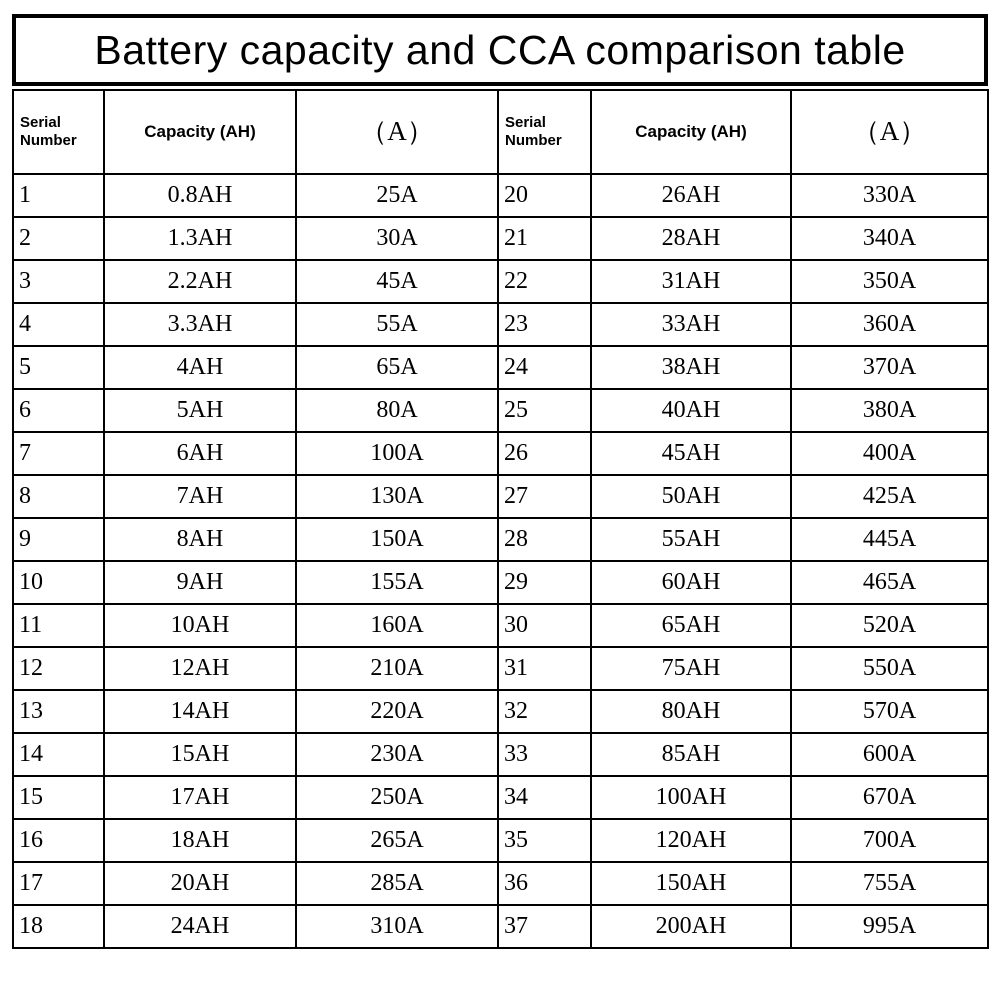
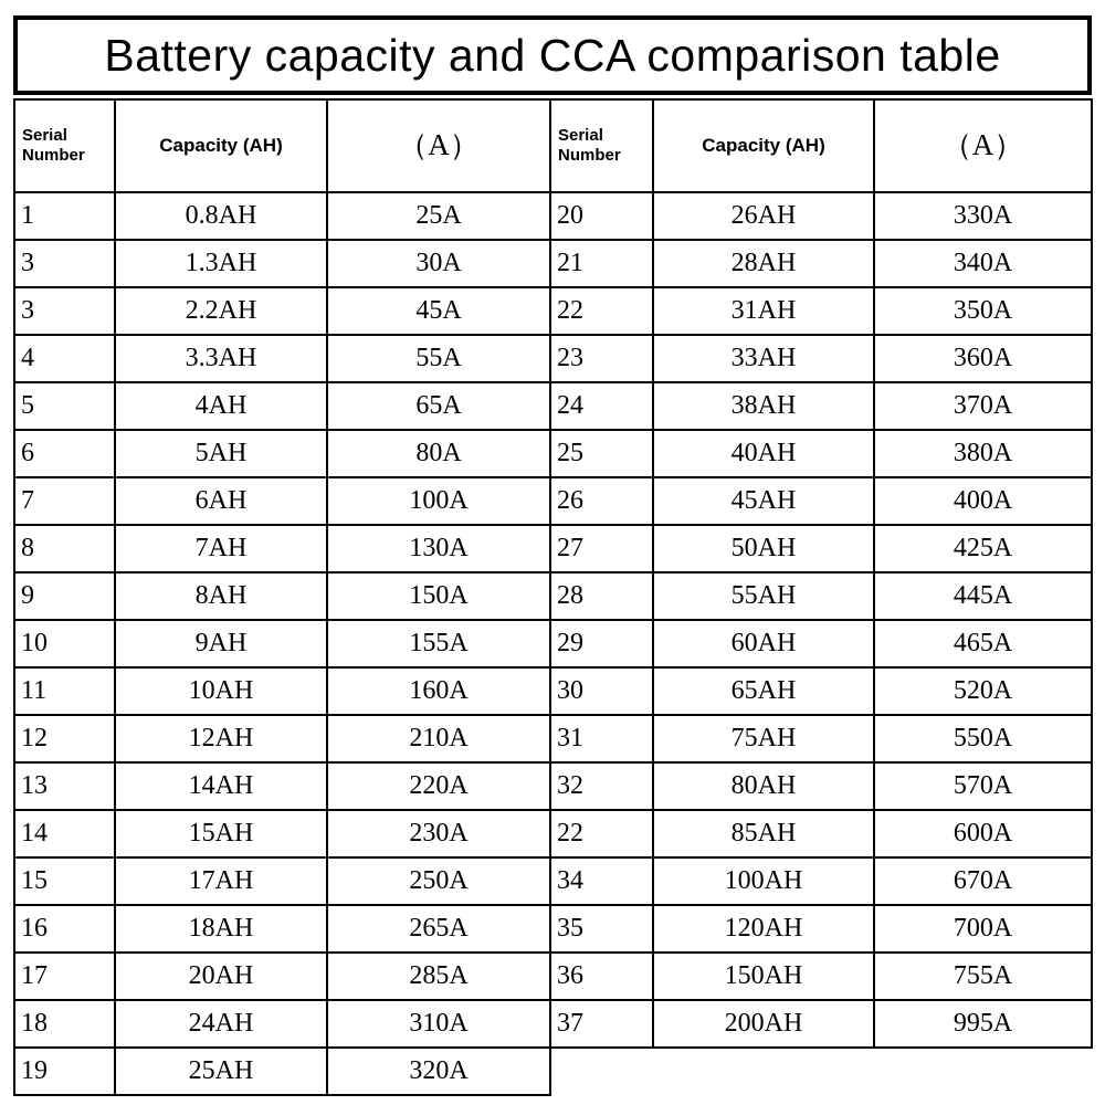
  Battery capacity and CCA comparison table
  Serial Number	Capacity (AH)	（A）	Serial Number	Capacity (AH)	（A）
  1	0.8AH	25A	20	26AH	330A
- 2	1.3AH	30A	21	28AH	340A
+ 3	1.3AH	30A	21	28AH	340A
  3	2.2AH	45A	22	31AH	350A
  4	3.3AH	55A	23	33AH	360A
  5	4AH	65A	24	38AH	370A
  6	5AH	80A	25	40AH	380A
  7	6AH	100A	26	45AH	400A
  8	7AH	130A	27	50AH	425A
  9	8AH	150A	28	55AH	445A
  10	9AH	155A	29	60AH	465A
  11	10AH	160A	30	65AH	520A
  12	12AH	210A	31	75AH	550A
  13	14AH	220A	32	80AH	570A
- 14	15AH	230A	33	85AH	600A
+ 14	15AH	230A	22	85AH	600A
  15	17AH	250A	34	100AH	670A
  16	18AH	265A	35	120AH	700A
  17	20AH	285A	36	150AH	755A
  18	24AH	310A	37	200AH	995A
+ 19	25AH	320A
